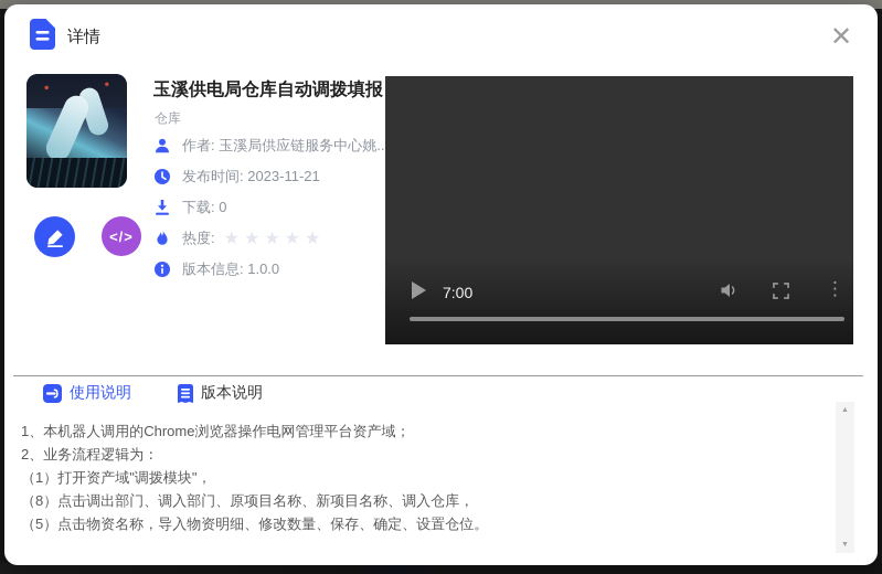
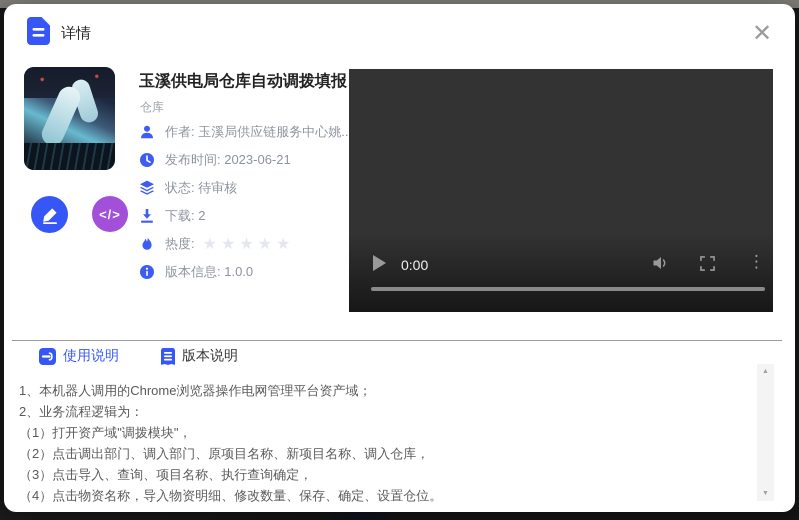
  详情
  ✕
  玉溪供电局仓库自动调拨填报
  仓库
  作者: 玉溪局供应链服务中心姚..
- 发布时间: 2023-11-21
+ 发布时间: 2023-06-21
+ 状态: 待审核
- 下载: 0
+ 下载: 2
  热度:
  ★★★★★
  版本信息: 1.0.0
  </>
- 7:00
+ 0:00
  ⋮
  使用说明
  版本说明
  1、本机器人调用的Chrome浏览器操作电网管理平台资产域；
  2、业务流程逻辑为：
  （1）打开资产域"调拨模块"，
- （8）点击调出部门、调入部门、原项目名称、新项目名称、调入仓库，
+ （2）点击调出部门、调入部门、原项目名称、新项目名称、调入仓库，
+ （3）点击导入、查询、项目名称、执行查询确定，
- （5）点击物资名称，导入物资明细、修改数量、保存、确定、设置仓位。
+ （4）点击物资名称，导入物资明细、修改数量、保存、确定、设置仓位。
